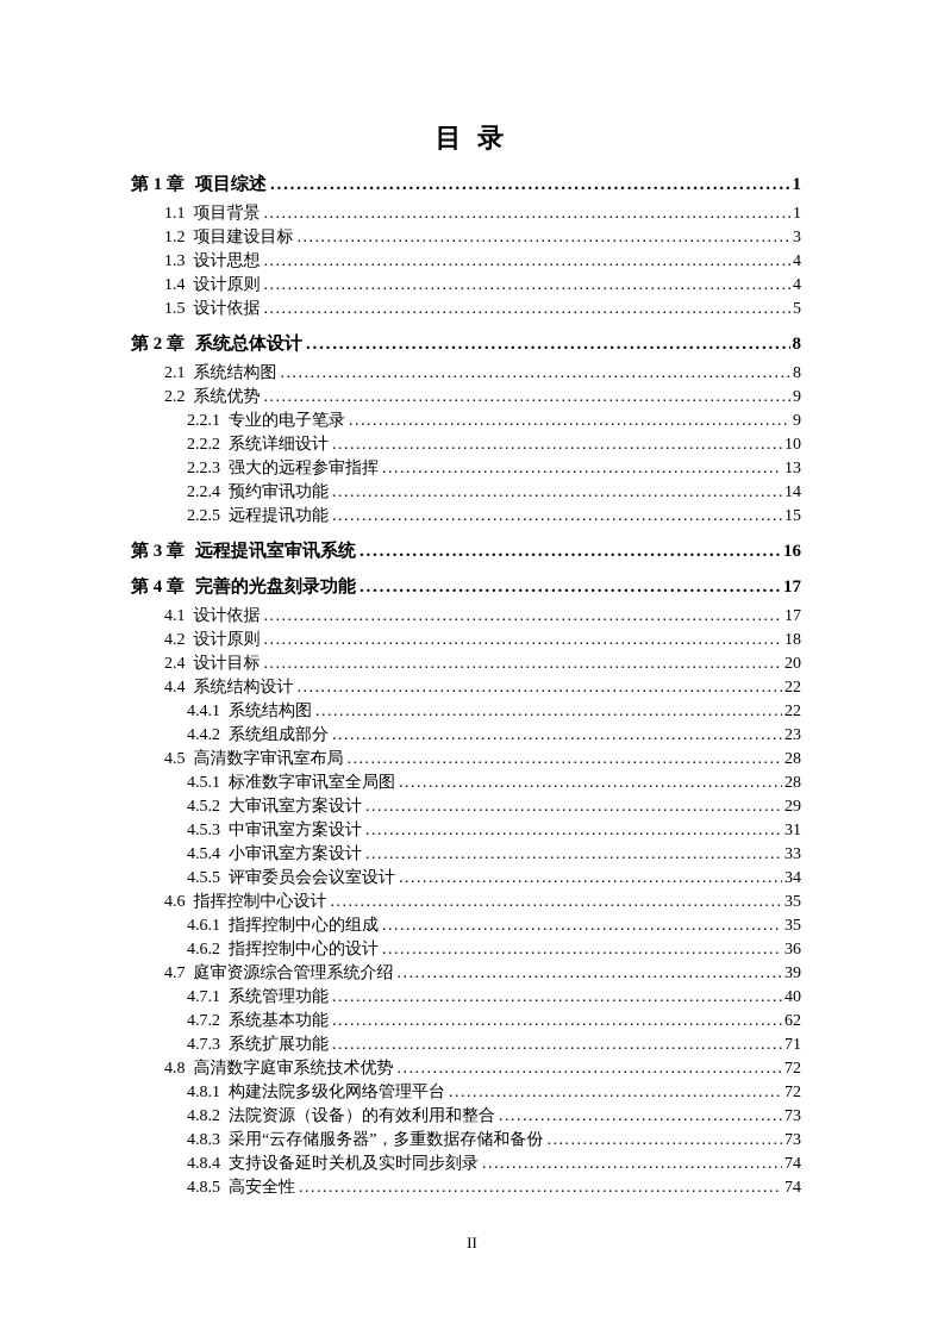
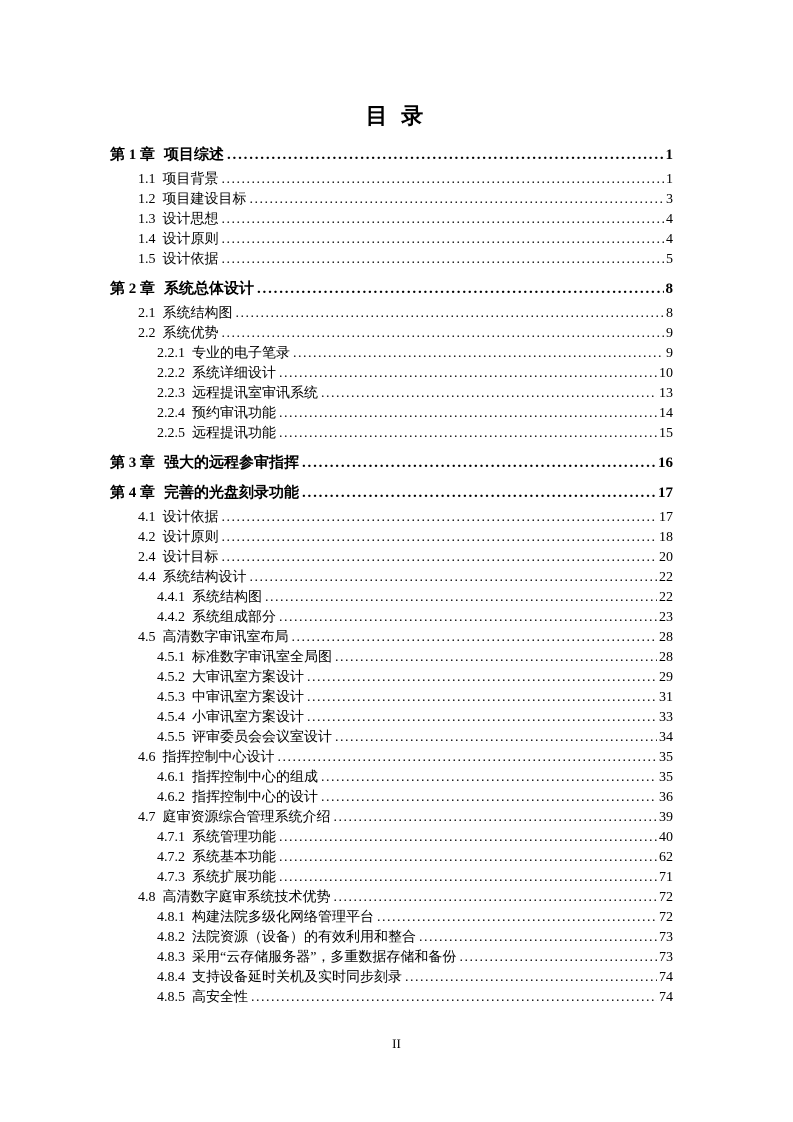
  目 录
  第 1 章
  项目综述
  1
  1.1
  项目背景
  1
  1.2
  项目建设目标
  3
  1.3
  设计思想
  4
  1.4
  设计原则
  4
  1.5
  设计依据
  5
  第 2 章
  系统总体设计
  8
  2.1
  系统结构图
  8
  2.2
  系统优势
  9
  2.2.1
  专业的电子笔录
  9
  2.2.2
  系统详细设计
  10
  2.2.3
- 强大的远程参审指挥
+ 远程提讯室审讯系统
  13
  2.2.4
  预约审讯功能
  14
  2.2.5
  远程提讯功能
  15
  第 3 章
- 远程提讯室审讯系统
+ 强大的远程参审指挥
  16
  第 4 章
  完善的光盘刻录功能
  17
  4.1
  设计依据
  17
  4.2
  设计原则
  18
  2.4
  设计目标
  20
  4.4
  系统结构设计
  22
  4.4.1
  系统结构图
  22
  4.4.2
  系统组成部分
  23
  4.5
  高清数字审讯室布局
  28
  4.5.1
  标准数字审讯室全局图
  28
  4.5.2
  大审讯室方案设计
  29
  4.5.3
  中审讯室方案设计
  31
  4.5.4
  小审讯室方案设计
  33
  4.5.5
  评审委员会会议室设计
  34
  4.6
  指挥控制中心设计
  35
  4.6.1
  指挥控制中心的组成
  35
  4.6.2
  指挥控制中心的设计
  36
  4.7
  庭审资源综合管理系统介绍
  39
  4.7.1
  系统管理功能
  40
  4.7.2
  系统基本功能
  62
  4.7.3
  系统扩展功能
  71
  4.8
  高清数字庭审系统技术优势
  72
  4.8.1
  构建法院多级化网络管理平台
  72
  4.8.2
  法院资源（设备）的有效利用和整合
  73
  4.8.3
  采用“云存储服务器”，多重数据存储和备份
  73
  4.8.4
  支持设备延时关机及实时同步刻录
  74
  4.8.5
  高安全性
  74
  II
